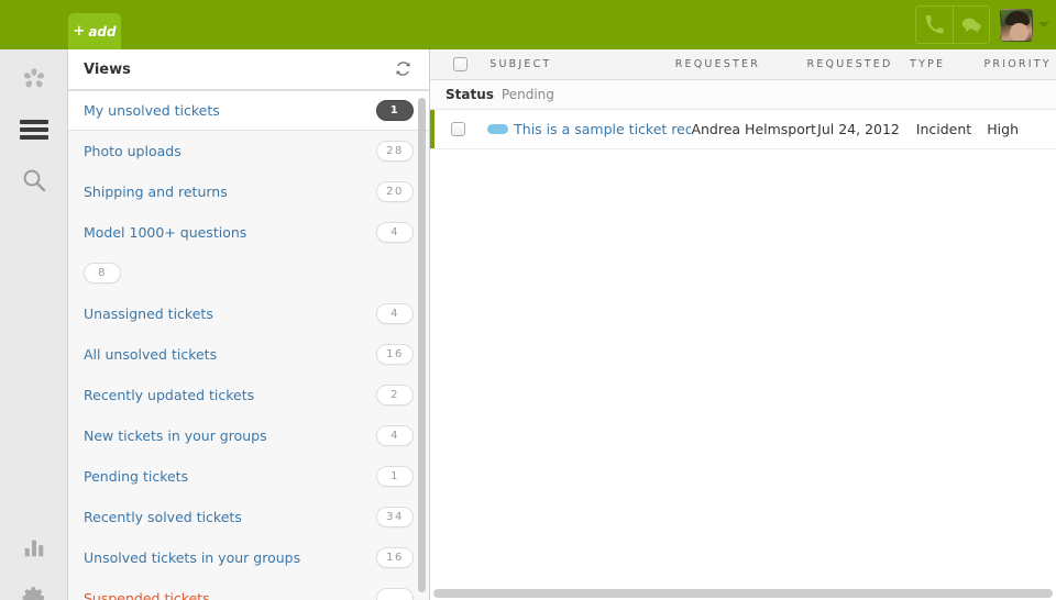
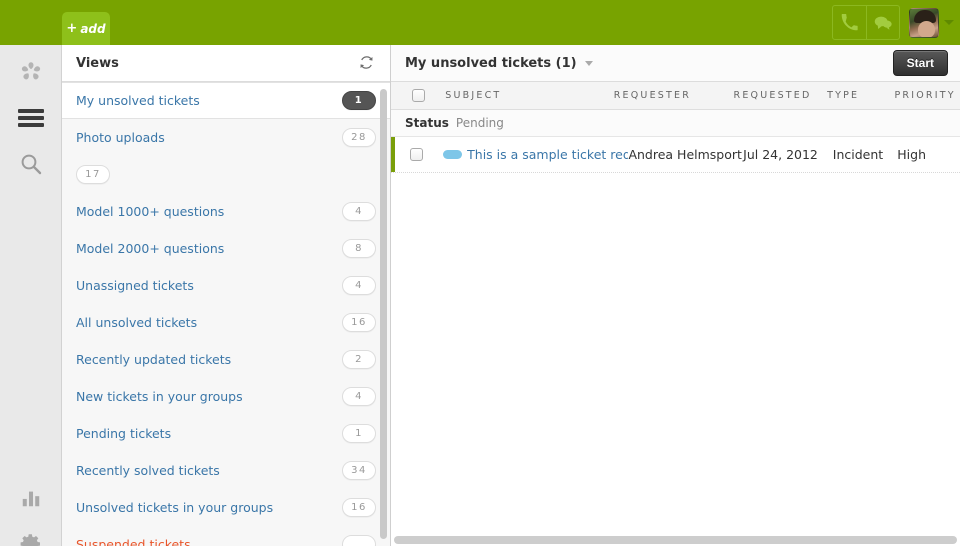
  +
  add
  Views
  My unsolved tickets
  1
  Photo uploads
  28
- Shipping and returns
- 20
+ 17
  Model 1000+ questions
  4
+ Model 2000+ questions
  8
  Unassigned tickets
  4
  All unsolved tickets
  16
  Recently updated tickets
  2
  New tickets in your groups
  4
  Pending tickets
  1
  Recently solved tickets
  34
  Unsolved tickets in your groups
  16
  Suspended tickets
+ My unsolved tickets (1)
+ Start
  SUBJECT
  REQUESTER
  REQUESTED
  TYPE
  PRIORITY
  Status
  Pending
  This is a sample ticket req
  Andrea Helmsport
  Jul 24, 2012
  Incident
  High
